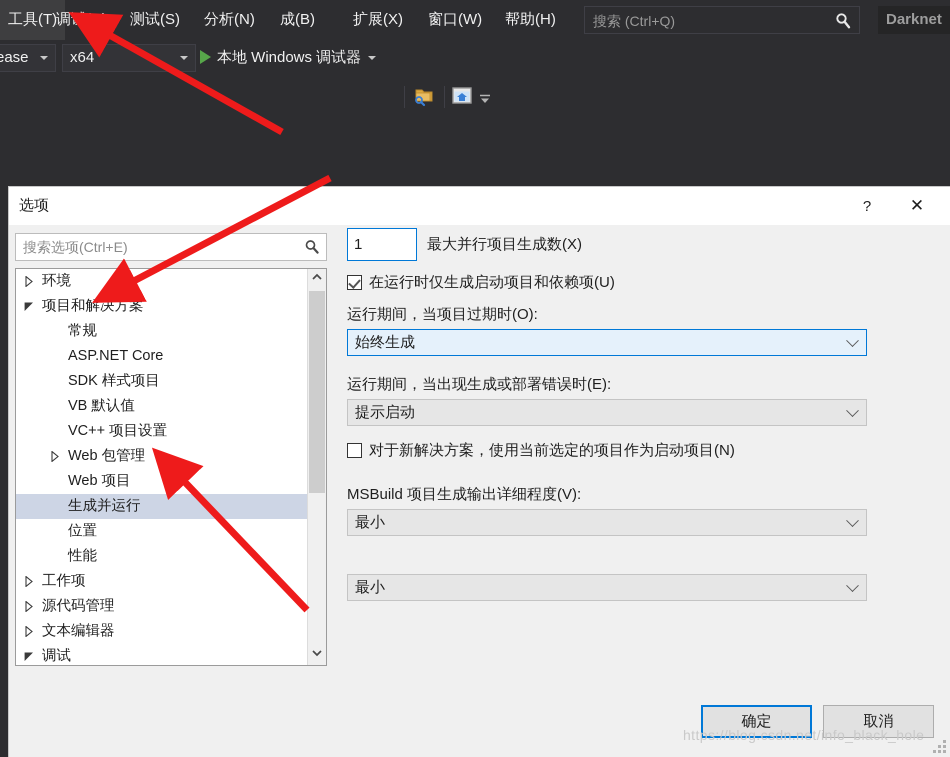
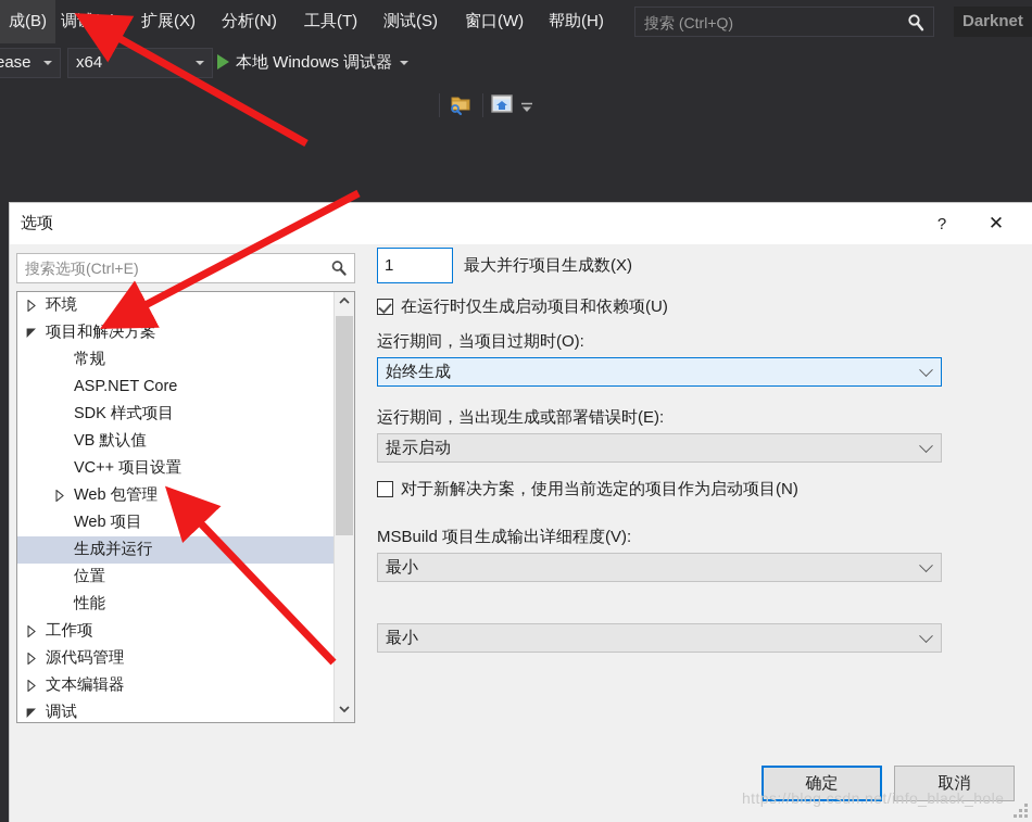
- 工具(T)
+ 成(B)
  调试(D)
- 测试(S)
+ 扩展(X)
  分析(N)
- 成(B)
+ 工具(T)
- 扩展(X)
+ 测试(S)
  窗口(W)
  帮助(H)
  搜索 (Ctrl+Q)
  Darknet
  ease
  x64
  本地 Windows 调试器
  选项
  ?
  ✕
  搜索选项(Ctrl+E)
  环境
  项目和解决方案
  常规
  ASP.NET Core
  SDK 样式项目
  VB 默认值
  VC++ 项目设置
  Web 包管理
  Web 项目
  生成并运行
  位置
  性能
  工作项
  源代码管理
  文本编辑器
  调试
  1
  最大并行项目生成数(X)
  在运行时仅生成启动项目和依赖项(U)
  运行期间，当项目过期时(O):
  始终生成
  运行期间，当出现生成或部署错误时(E):
  提示启动
  对于新解决方案，使用当前选定的项目作为启动项目(N)
  MSBuild 项目生成输出详细程度(V):
  最小
  最小
  确定
  取消
  https://blog.csdn.net/info_black_hole
